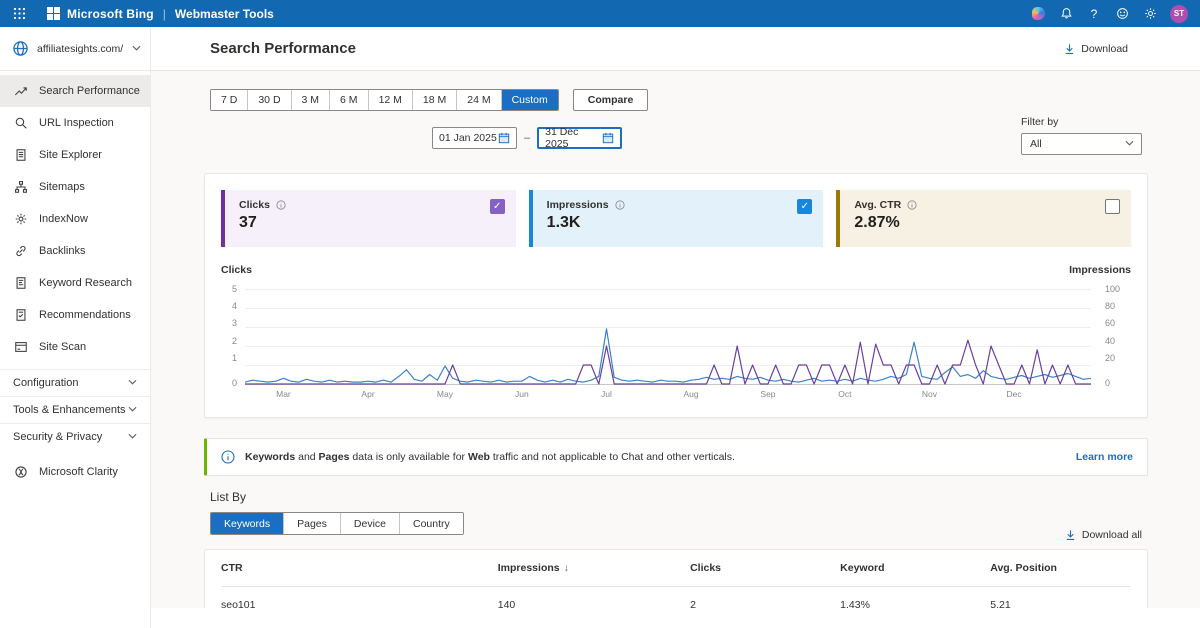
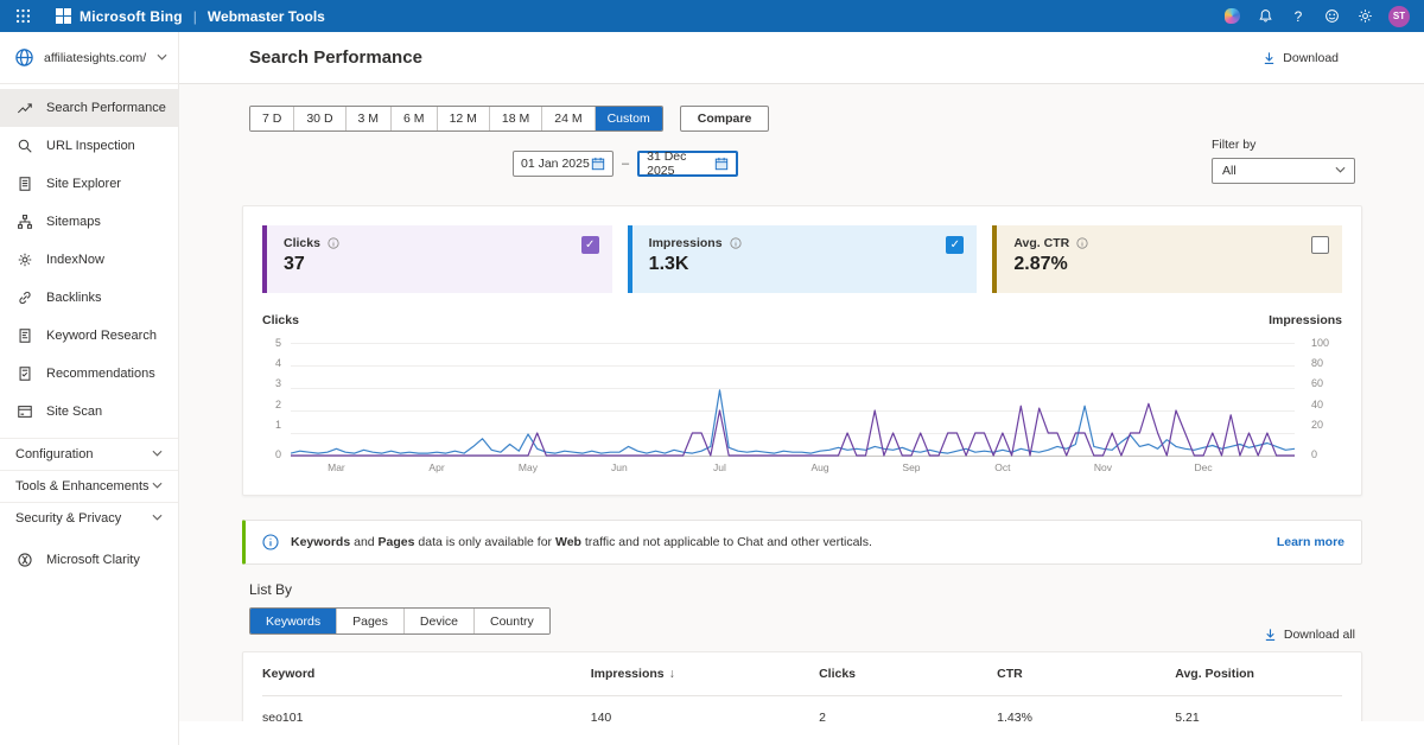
  Microsoft Bing
  |
  Webmaster Tools
  ?
  ST
  affiliatesights.com/
  Search Performance
  URL Inspection
  Site Explorer
  Sitemaps
  IndexNow
  Backlinks
  Keyword Research
  Recommendations
  Site Scan
  Configuration
  Tools & Enhancements
  Security & Privacy
  Microsoft Clarity
  Search Performance
  Download
  7 D
  30 D
  3 M
  6 M
  12 M
  18 M
  24 M
  Custom
  Compare
  01 Jan 2025
  –
  31 Dec 2025
  Filter by
  All
  Clicks
  37
  ✓
  Impressions
  1.3K
  ✓
  Avg. CTR
  2.87%
  Clicks
  Impressions
  5
  4
  3
  2
  1
  0
  Mar
  Apr
  May
  Jun
  Jul
  Aug
  Sep
  Oct
  Nov
  Dec
  100
  80
  60
  40
  20
  0
  Keywords and Pages data is only available for Web traffic and not applicable to Chat and other verticals.
  Learn more
  List By
  Keywords
  Pages
  Device
  Country
  Download all
- CTR
+ Keyword
  Impressions ↓
  Clicks
- Keyword
+ CTR
  Avg. Position
  seo101
  140
  2
  1.43%
  5.21
